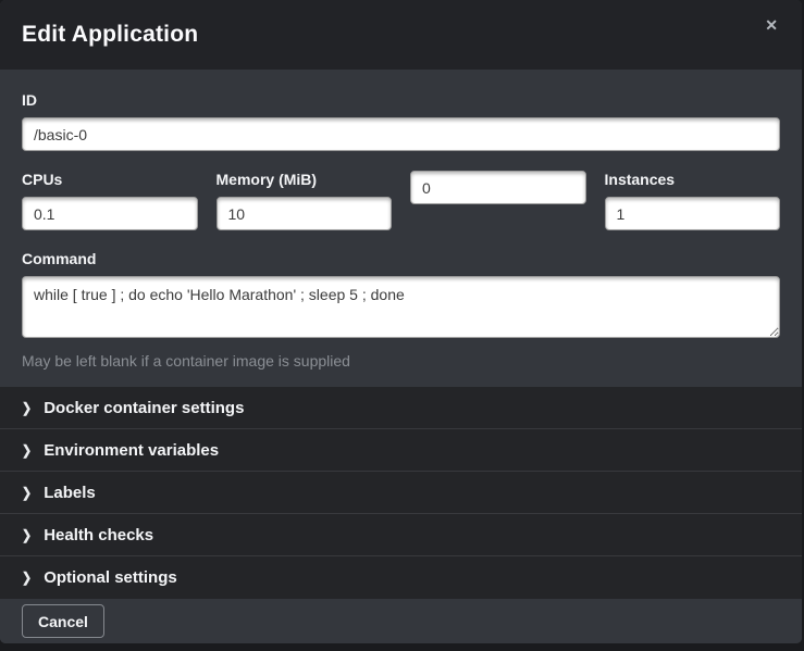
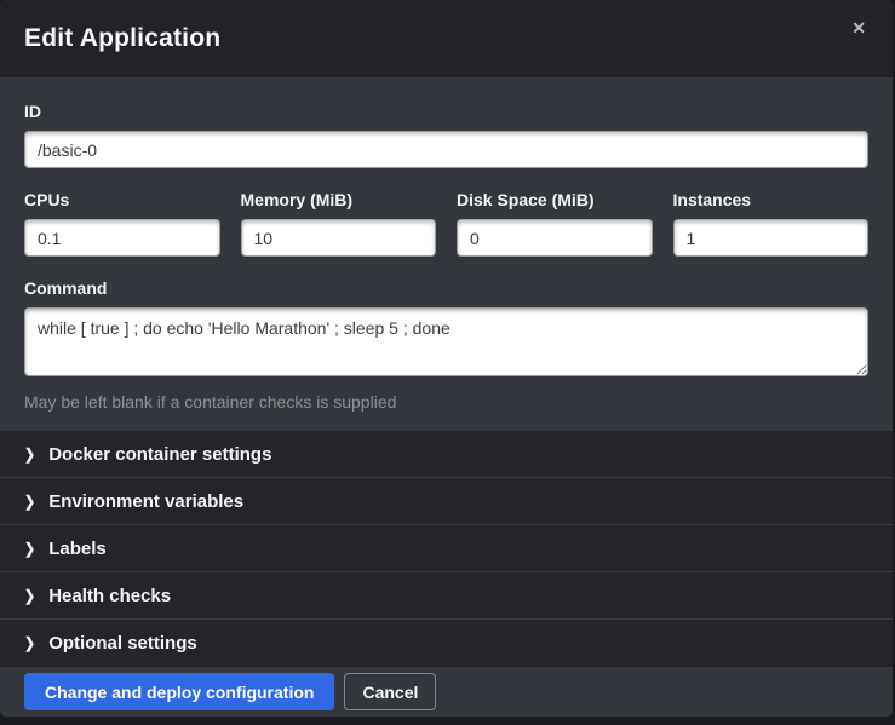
  Edit Application
  ✕
  ID
  /basic-0
  CPUs
  0.1
  Memory (MiB)
  10
+ Disk Space (MiB)
  0
  Instances
  1
  Command
  while [ true ] ; do echo 'Hello Marathon' ; sleep 5 ; done
- May be left blank if a container image is supplied
+ May be left blank if a container checks is supplied
  ❯
  Docker container settings
  ❯
  Environment variables
  ❯
  Labels
  ❯
  Health checks
  ❯
  Optional settings
+ Change and deploy configuration
  Cancel
